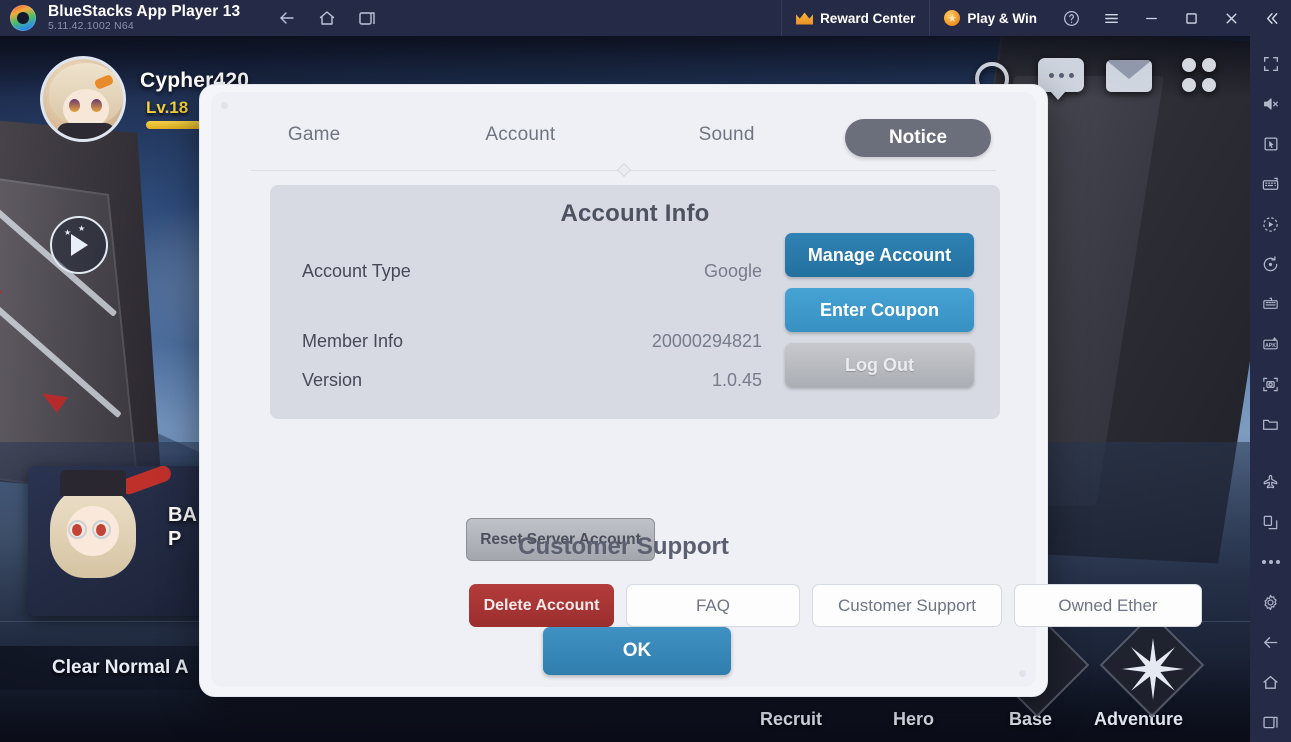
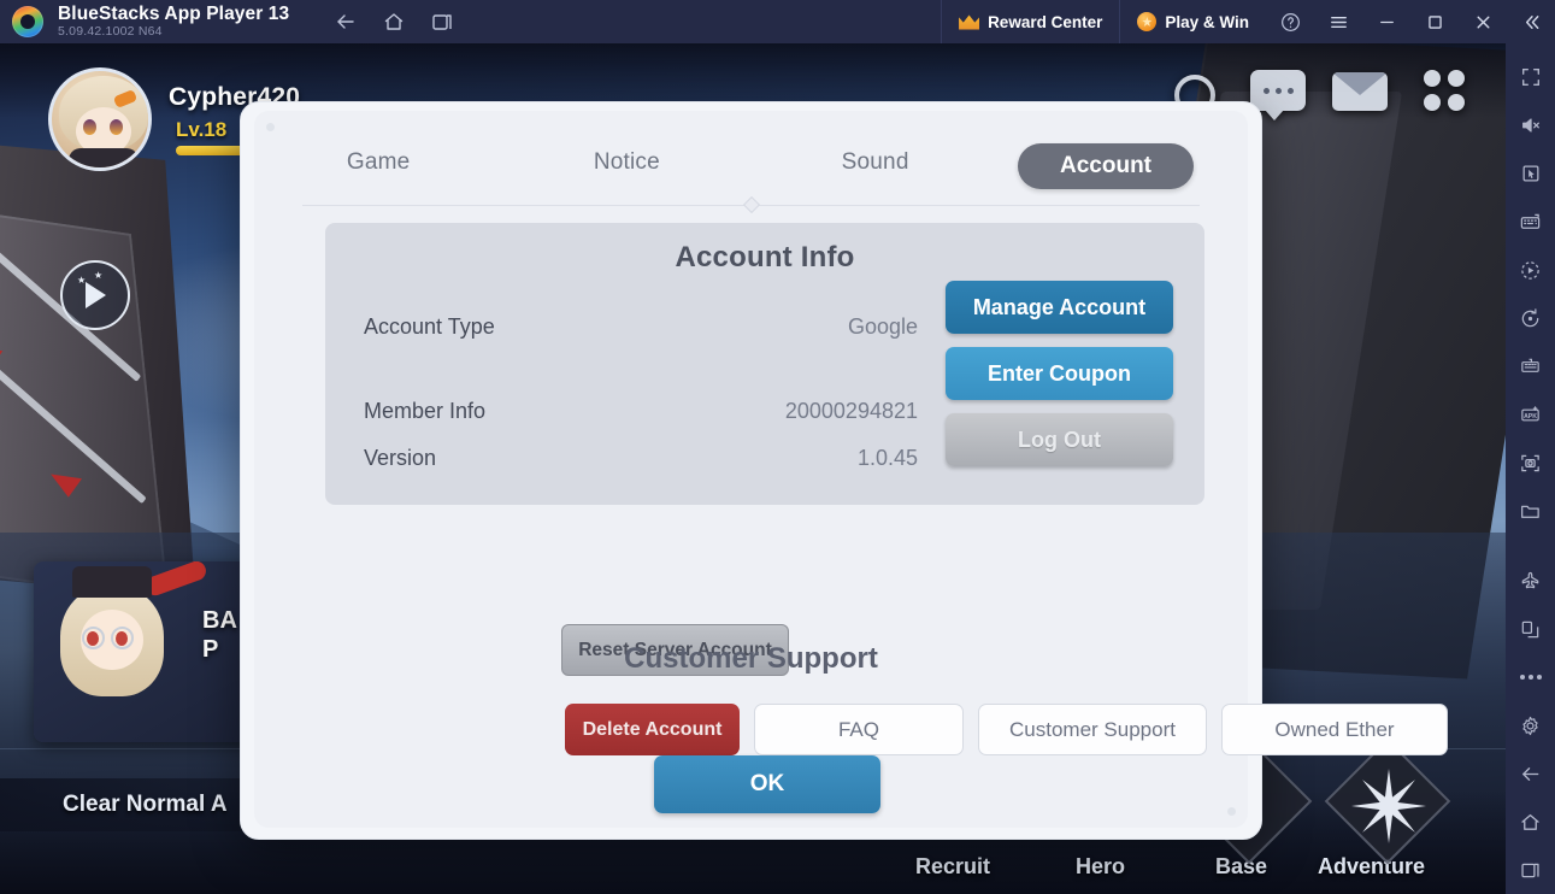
  BlueStacks App Player 13
- 5.11.42.1002 N64
+ 5.09.42.1002 N64
  Reward Center
  Play & Win
  Cypher420
  Lv.18
  ★
  ★
  BA
  P
  Clear Normal A
  Recruit
  Hero
  Base
  Adventure
  Game
- Account
+ Notice
  Sound
- Notice
+ Account
  Account Info
  Account Type
  Google
  Member Info
  20000294821
  Version
  1.0.45
  Manage Account
  Enter Coupon
  Log Out
  Reset Server Account
  Customer Support
  Delete Account
  FAQ
  Customer Support
  Owned Ether
  OK
